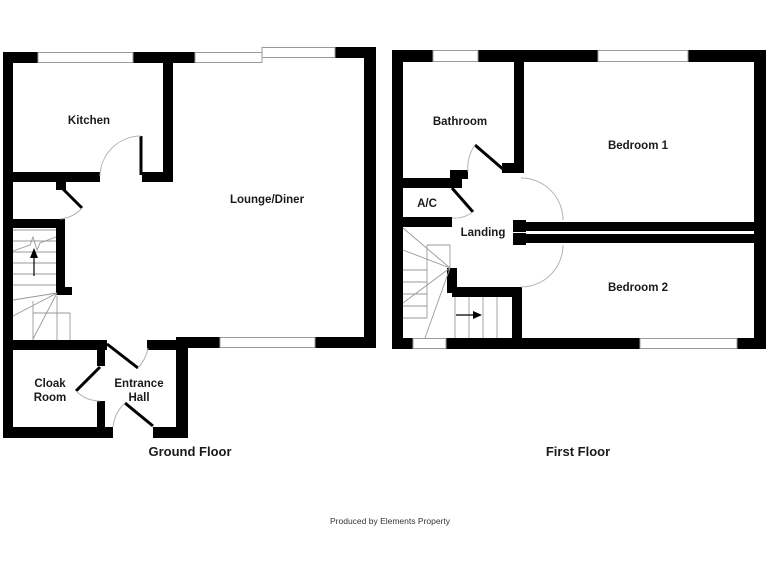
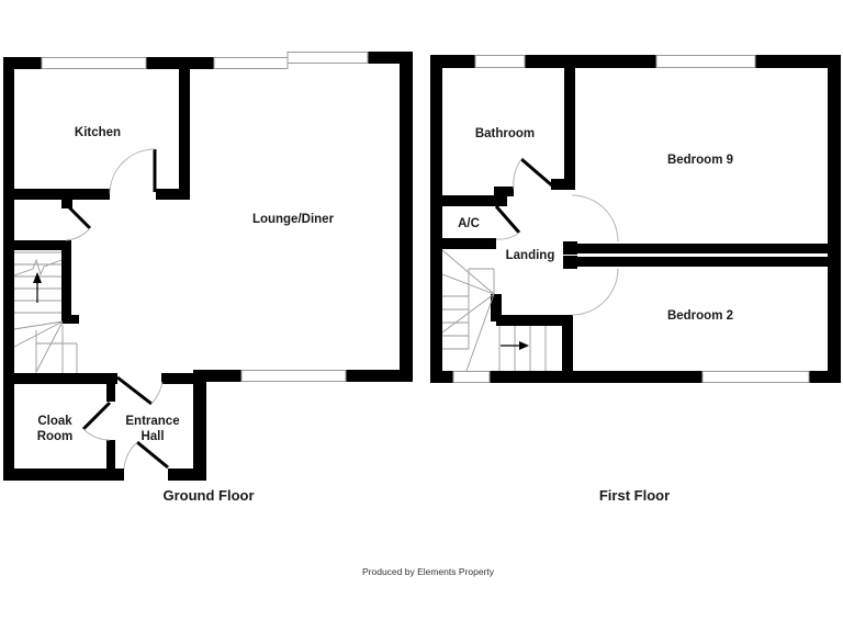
  Kitchen
  Lounge/Diner
  Cloak
  Room
  Entrance
  Hall
  Ground Floor
  Bathroom
  A/C
  Landing
- Bedroom 1
+ Bedroom 9
  Bedroom 2
  First Floor
  Produced by Elements Property
